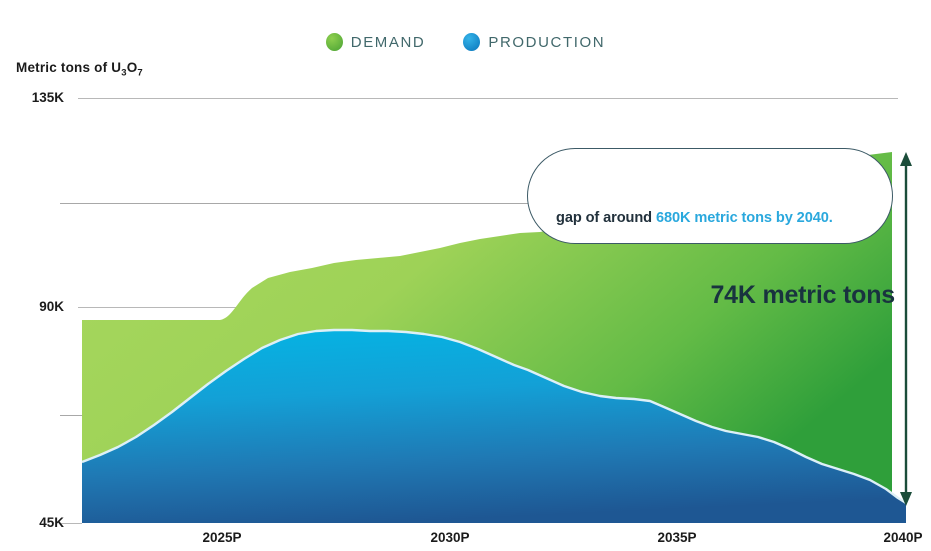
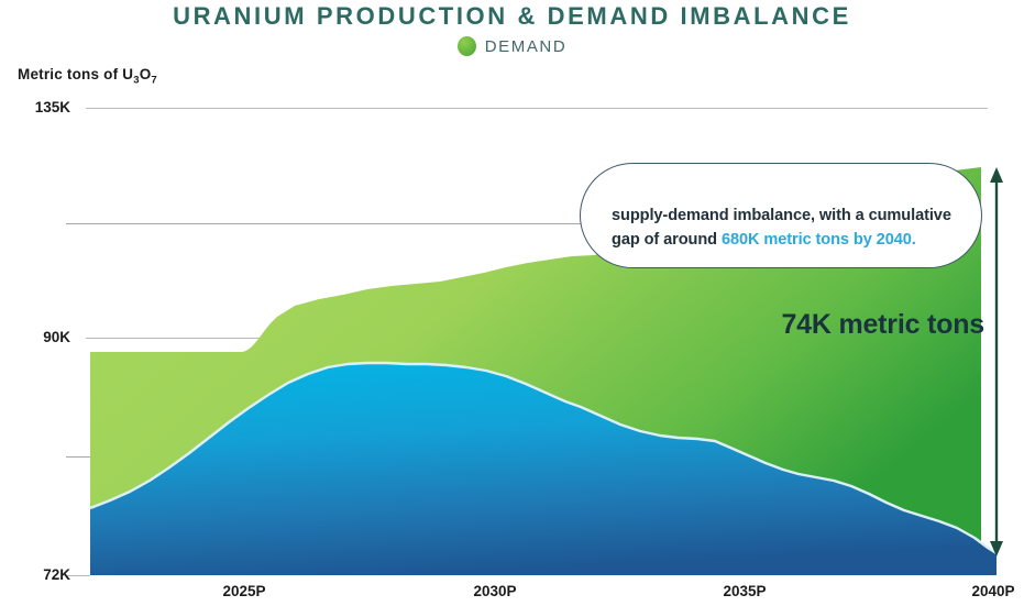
+ URANIUM PRODUCTION & DEMAND IMBALANCE
  DEMAND
- PRODUCTION
  Metric tons of U3O7
  135K
  90K
- 45K
+ 72K
  2025P
  2030P
  2035P
  2040P
+ supply-demand imbalance, with a cumulative
  gap of around 680K metric tons by 2040.
  74K metric tons
